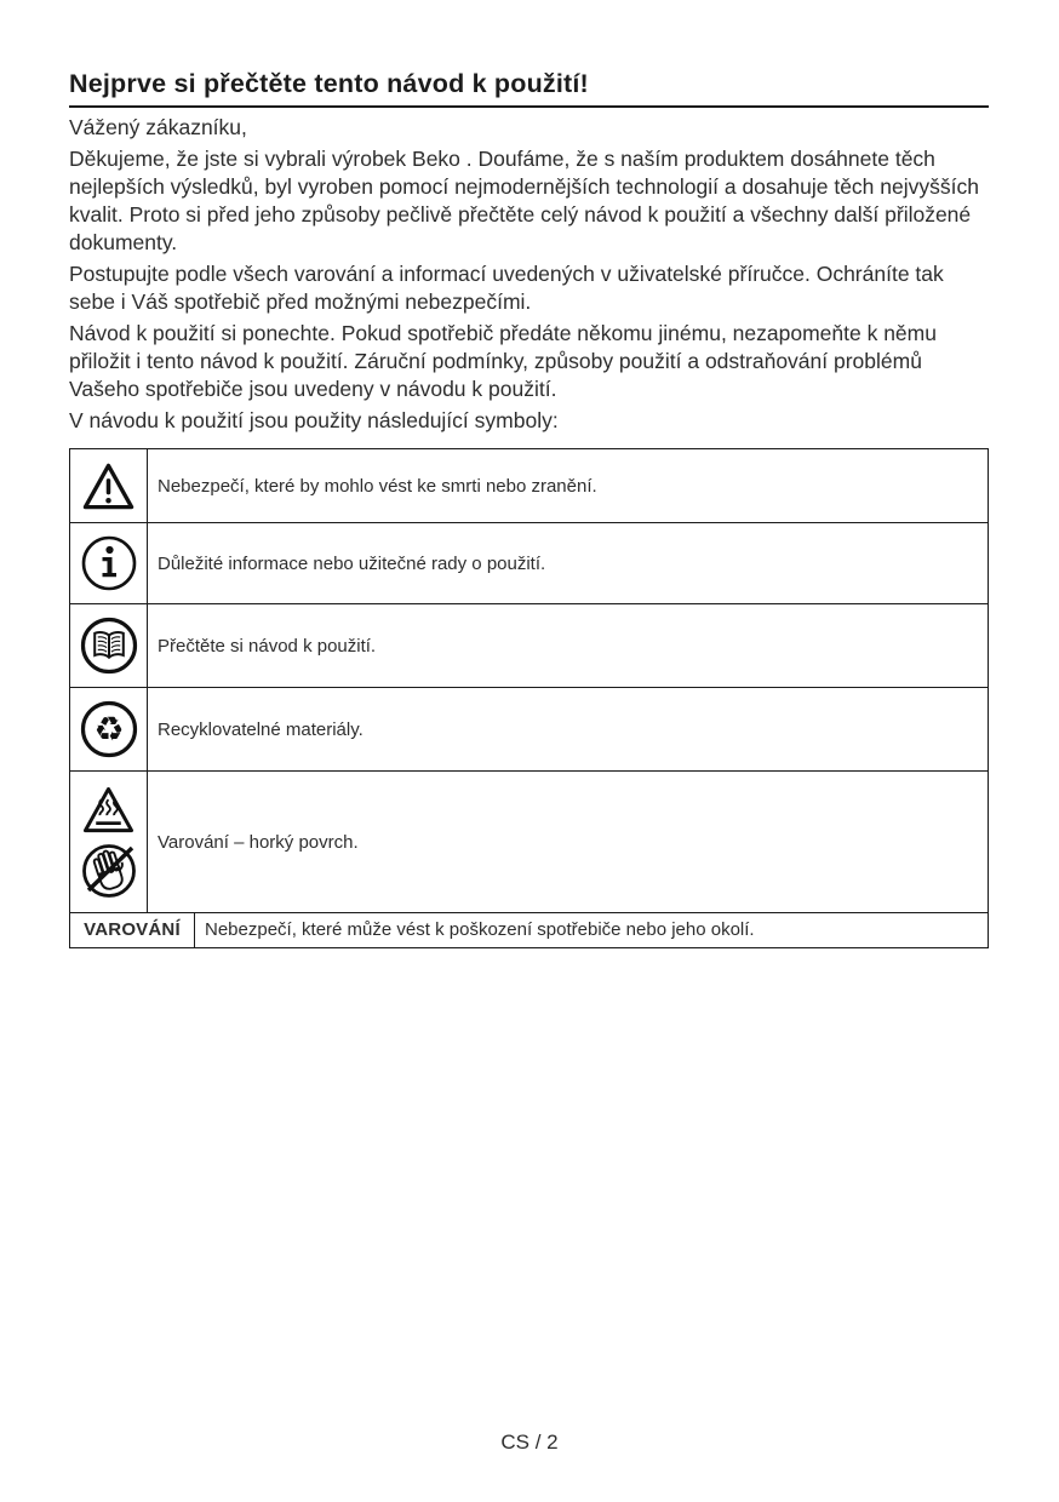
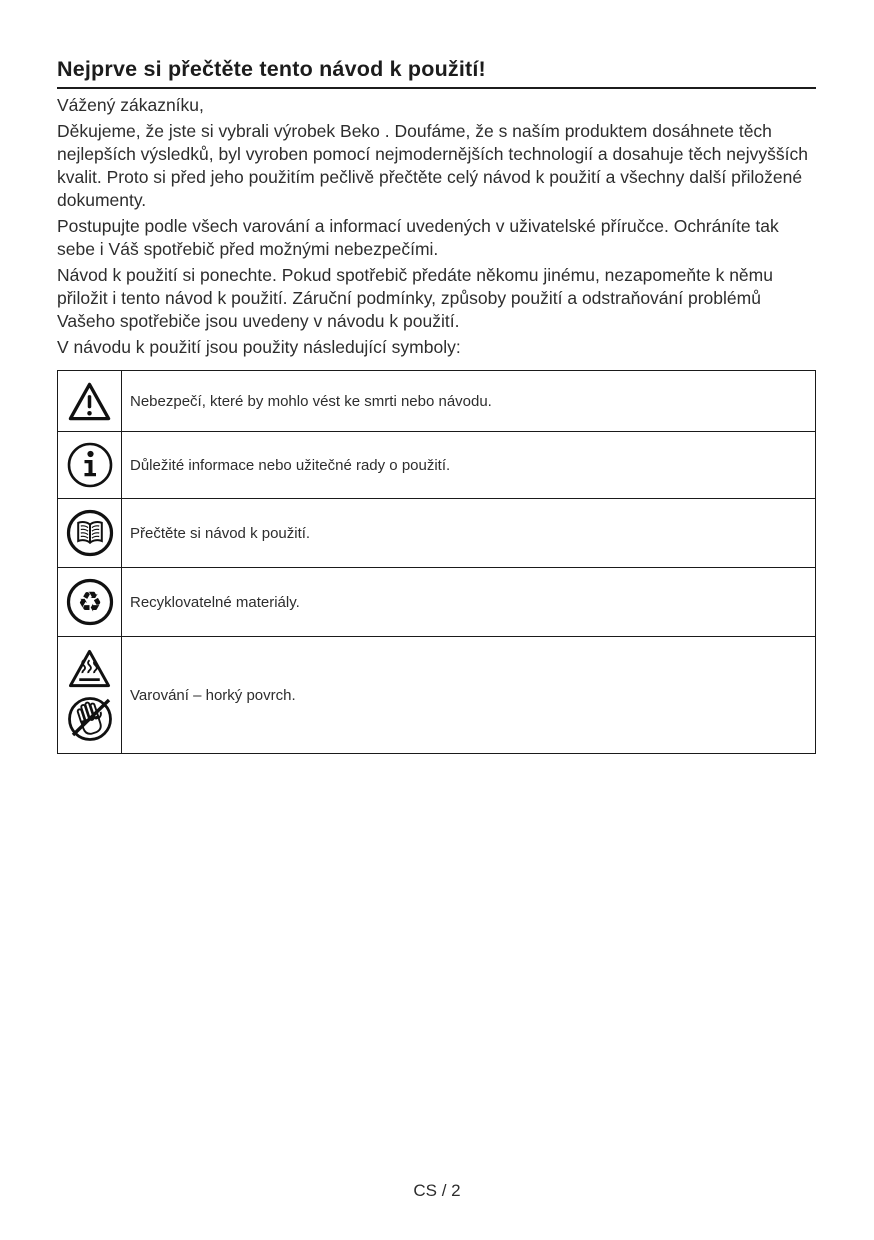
  Nejprve si přečtěte tento návod k použití!
  Vážený zákazníku,
- Děkujeme, že jste si vybrali výrobek Beko . Doufáme, že s naším produktem dosáhnete těch nejlepších výsledků, byl vyroben pomocí nejmodernějších technologií a dosahuje těch nejvyšších kvalit. Proto si před jeho způsoby pečlivě přečtěte celý návod k použití a všechny další přiložené dokumenty.
+ Děkujeme, že jste si vybrali výrobek Beko . Doufáme, že s naším produktem dosáhnete těch nejlepších výsledků, byl vyroben pomocí nejmodernějších technologií a dosahuje těch nejvyšších kvalit. Proto si před jeho použitím pečlivě přečtěte celý návod k použití a všechny další přiložené dokumenty.
  Postupujte podle všech varování a informací uvedených v uživatelské příručce. Ochráníte tak sebe i Váš spotřebič před možnými nebezpečími.
  Návod k použití si ponechte. Pokud spotřebič předáte někomu jinému, nezapomeňte k němu přiložit i tento návod k použití. Záruční podmínky, způsoby použití a odstraňování problémů Vašeho spotřebiče jsou uvedeny v návodu k použití.
  V návodu k použití jsou použity následující symboly:
- 	Nebezpečí, které by mohlo vést ke smrti nebo zranění.
+ 	Nebezpečí, které by mohlo vést ke smrti nebo návodu.
  	Důležité informace nebo užitečné rady o použití.
  	Přečtěte si návod k použití.
  ♻	Recyklovatelné materiály.
  	Varování – horký povrch.
- VAROVÁNÍ	Nebezpečí, které může vést k poškození spotřebiče nebo jeho okolí.
  CS / 2
